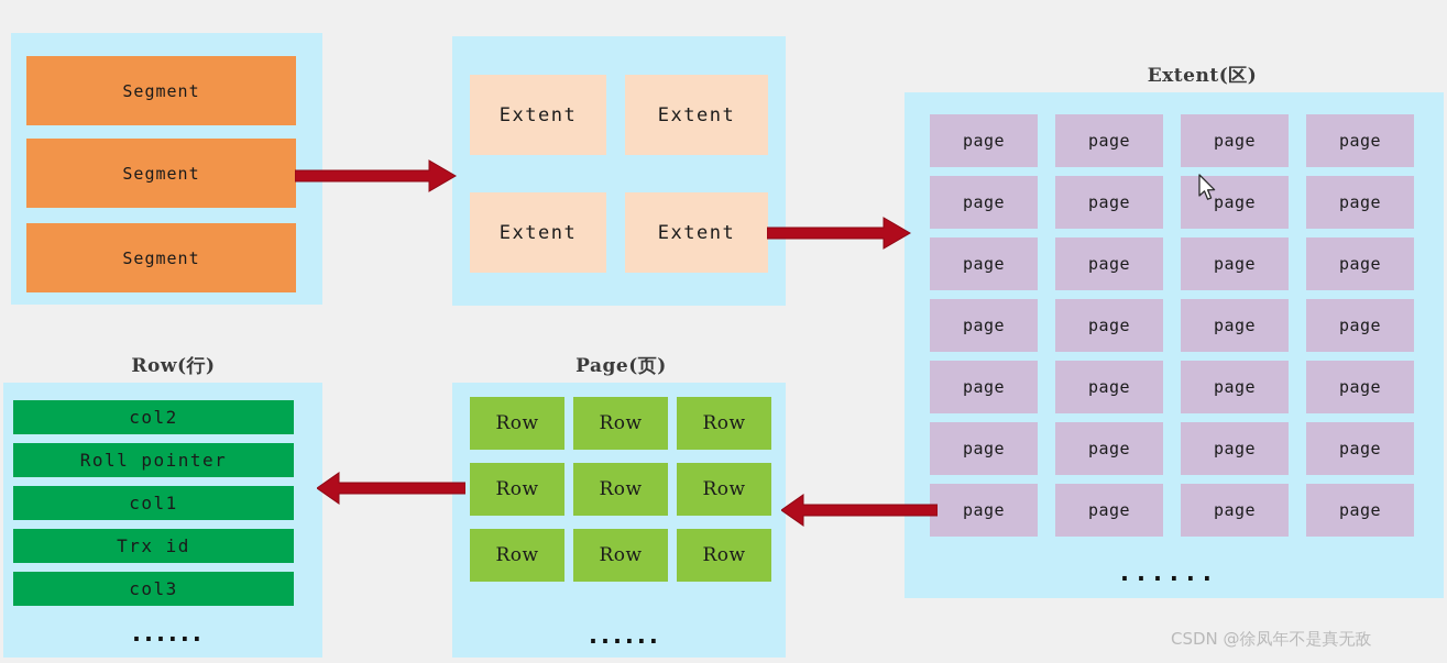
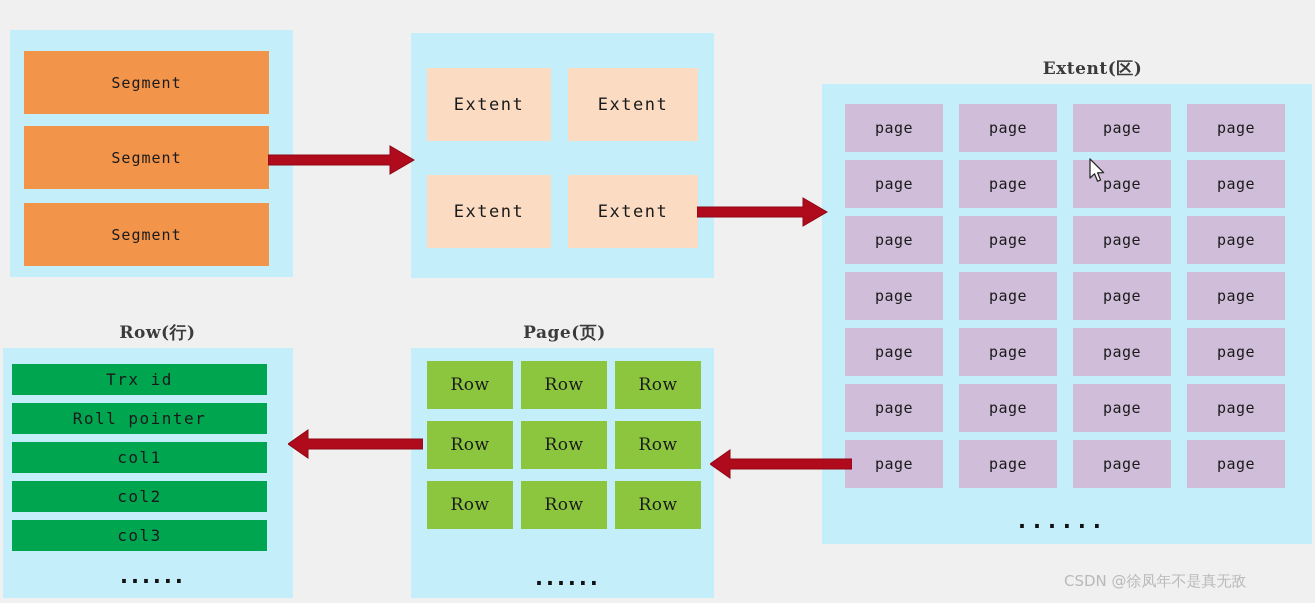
  Segment
  Segment
  Segment
  Extent
  Extent
  Extent
  Extent
  Extent(区)
  page
  page
  page
  page
  page
  page
  page
  page
  page
  page
  page
  page
  page
  page
  page
  page
  page
  page
  page
  page
  page
  page
  page
  page
  page
  page
  page
  page
  ......
  Row(行)
- col2
+ Trx id
  Roll pointer
  col1
- Trx id
+ col2
  col3
  ......
  Page(页)
  Row
  Row
  Row
  Row
  Row
  Row
  Row
  Row
  Row
  ......
  CSDN @徐凤年不是真无敌
